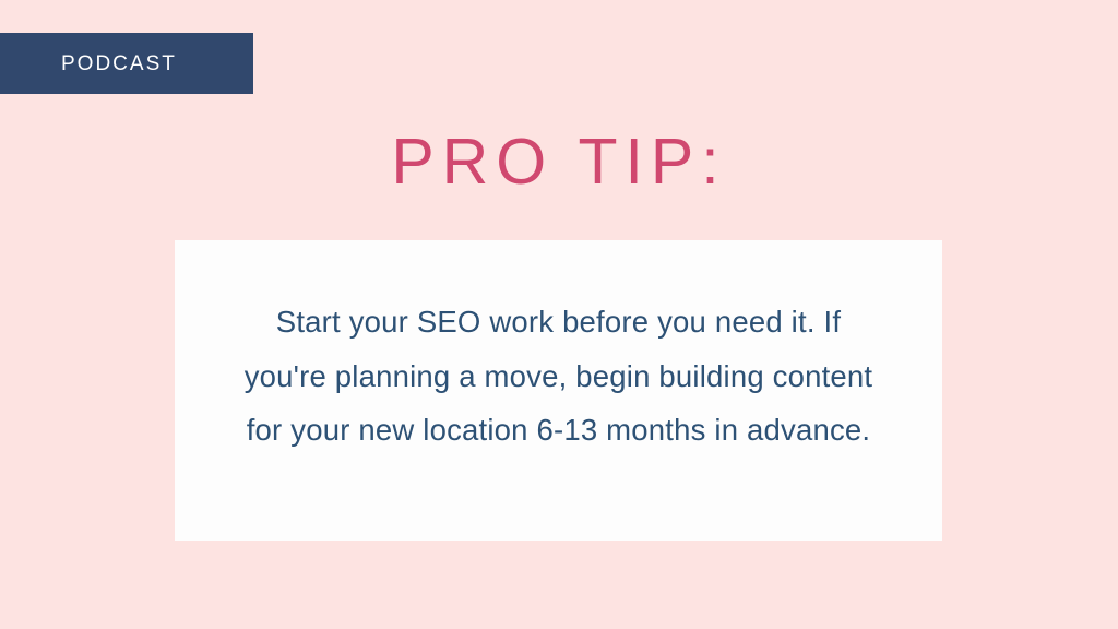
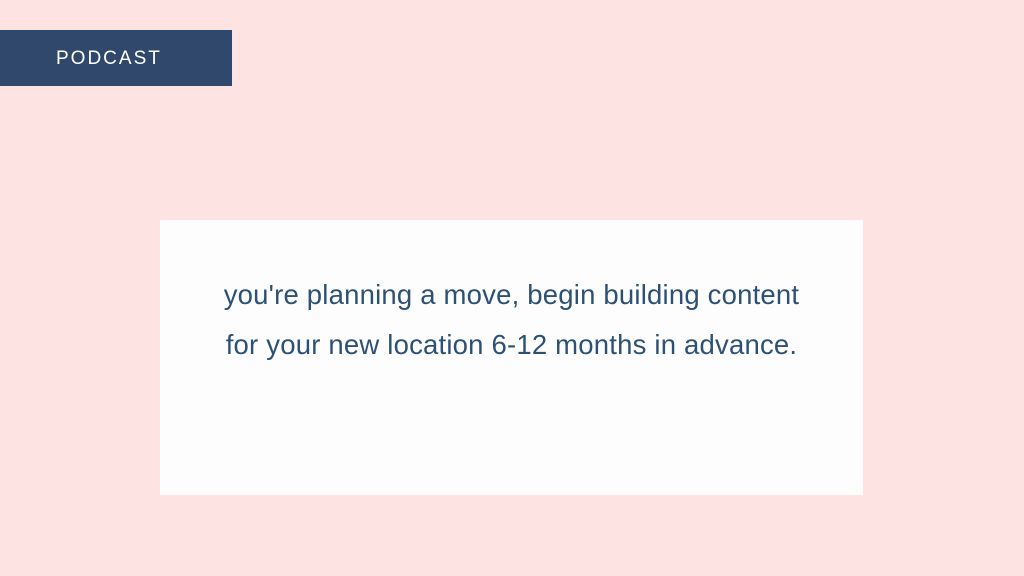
  PODCAST
- PRO TIP:
- Start your SEO work before you need it. If
  you're planning a move, begin building content
- for your new location 6-13 months in advance.
+ for your new location 6-12 months in advance.
